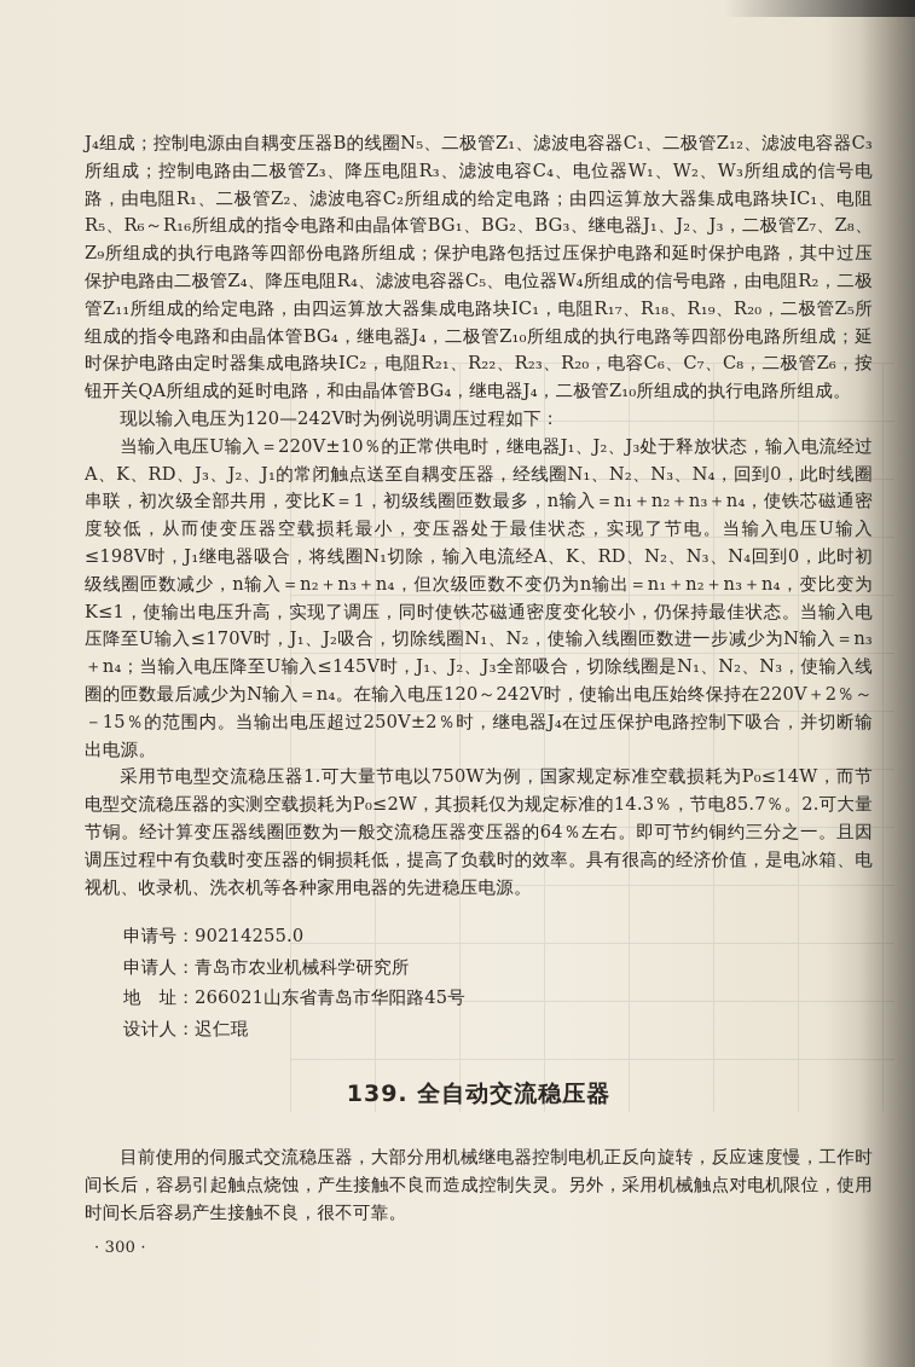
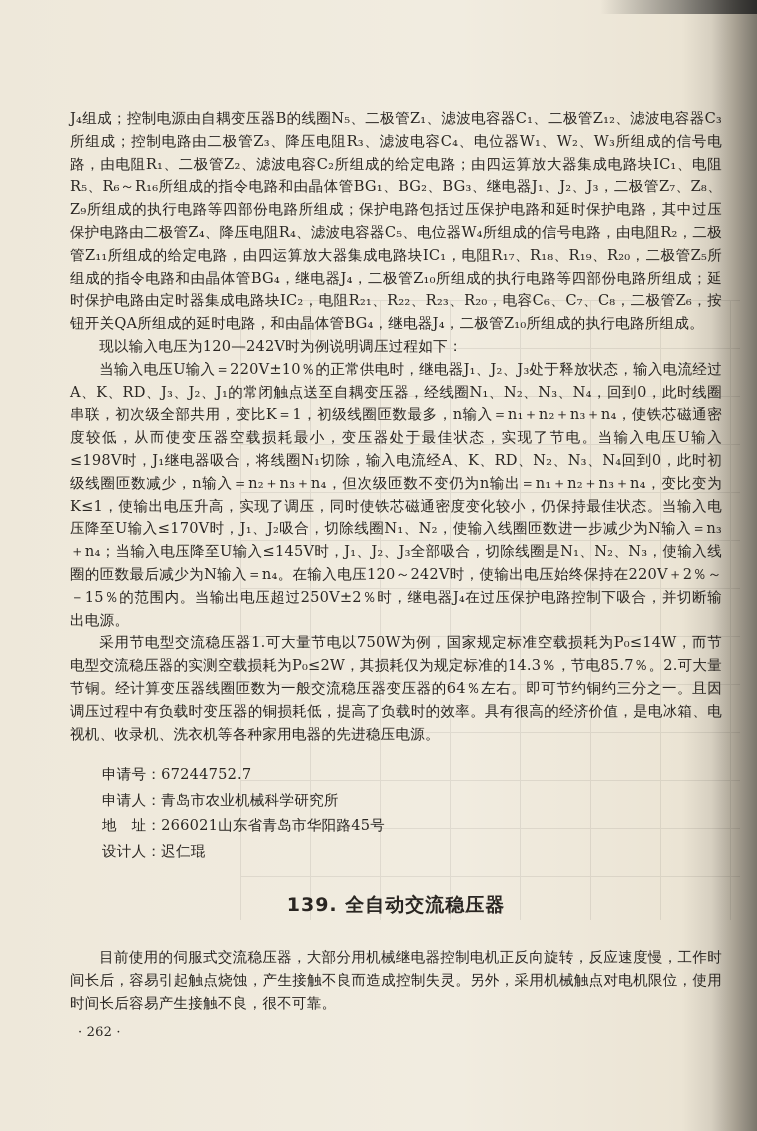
  J₄组成；控制电源由自耦变压器B的线圈N₅、二极管Z₁、滤波电容器C₁、二极管Z₁₂、滤波电容器C₃所组成；控制电路由二极管Z₃、降压电阻R₃、滤波电容C₄、电位器W₁、W₂、W₃所组成的信号电路，由电阻R₁、二极管Z₂、滤波电容C₂所组成的给定电路；由四运算放大器集成电路块IC₁、电阻R₅、R₆～R₁₆所组成的指令电路和由晶体管BG₁、BG₂、BG₃、继电器J₁、J₂、J₃，二极管Z₇、Z₈、Z₉所组成的执行电路等四部份电路所组成；保护电路包括过压保护电路和延时保护电路，其中过压保护电路由二极管Z₄、降压电阻R₄、滤波电容器C₅、电位器W₄所组成的信号电路，由电阻R₂，二极管Z₁₁所组成的给定电路，由四运算放大器集成电路块IC₁，电阻R₁₇、R₁₈、R₁₉、R₂₀，二极管Z₅所组成的指令电路和由晶体管BG₄，继电器J₄，二极管Z₁₀所组成的执行电路等四部份电路所组成；延时保护电路由定时器集成电路块IC₂，电阻R₂₁、R₂₂、R₂₃、R₂₀，电容C₆、C₇、C₈，二极管Z₆，按钮开关QA所组成的延时电路，和由晶体管BG₄，继电器J₄，二极管Z₁₀所组成的执行电路所组成。
  现以输入电压为120—242V时为例说明调压过程如下：
  当输入电压U输入＝220V±10％的正常供电时，继电器J₁、J₂、J₃处于释放状态，输入电流经过A、K、RD、J₃、J₂、J₁的常闭触点送至自耦变压器，经线圈N₁、N₂、N₃、N₄，回到0，此时线圈串联，初次级全部共用，变比K＝1，初级线圈匝数最多，n输入＝n₁＋n₂＋n₃＋n₄，使铁芯磁通密度较低，从而使变压器空载损耗最小，变压器处于最佳状态，实现了节电。当输入电压U输入≤198V时，J₁继电器吸合，将线圈N₁切除，输入电流经A、K、RD、N₂、N₃、N₄回到0，此时初级线圈匝数减少，n输入＝n₂＋n₃＋n₄，但次级匝数不变仍为n输出＝n₁＋n₂＋n₃＋n₄，变比变为K≤1，使输出电压升高，实现了调压，同时使铁芯磁通密度变化较小，仍保持最佳状态。当输入电压降至U输入≤170V时，J₁、J₂吸合，切除线圈N₁、N₂，使输入线圈匝数进一步减少为N输入＝n₃＋n₄；当输入电压降至U输入≤145V时，J₁、J₂、J₃全部吸合，切除线圈是N₁、N₂、N₃，使输入线圈的匝数最后减少为N输入＝n₄。在输入电压120～242V时，使输出电压始终保持在220V＋2％～－15％的范围内。当输出电压超过250V±2％时，继电器J₄在过压保护电路控制下吸合，并切断输出电源。
  采用节电型交流稳压器1.可大量节电以750W为例，国家规定标准空载损耗为P₀≤14W，而节电型交流稳压器的实测空载损耗为P₀≤2W，其损耗仅为规定标准的14.3％，节电85.7％。2.可大量节铜。经计算变压器线圈匝数为一般交流稳压器变压器的64％左右。即可节约铜约三分之一。且因调压过程中有负载时变压器的铜损耗低，提高了负载时的效率。具有很高的经济价值，是电冰箱、电视机、收录机、洗衣机等各种家用电器的先进稳压电源。
- 申请号：90214255.0
+ 申请号：67244752.7
  申请人：青岛市农业机械科学研究所
  地 址：266021山东省青岛市华阳路45号
  设计人：迟仁琨
  139. 全自动交流稳压器
  目前使用的伺服式交流稳压器，大部分用机械继电器控制电机正反向旋转，反应速度慢，工作时间长后，容易引起触点烧蚀，产生接触不良而造成控制失灵。另外，采用机械触点对电机限位，使用时间长后容易产生接触不良，很不可靠。
- · 300 ·
+ · 262 ·
